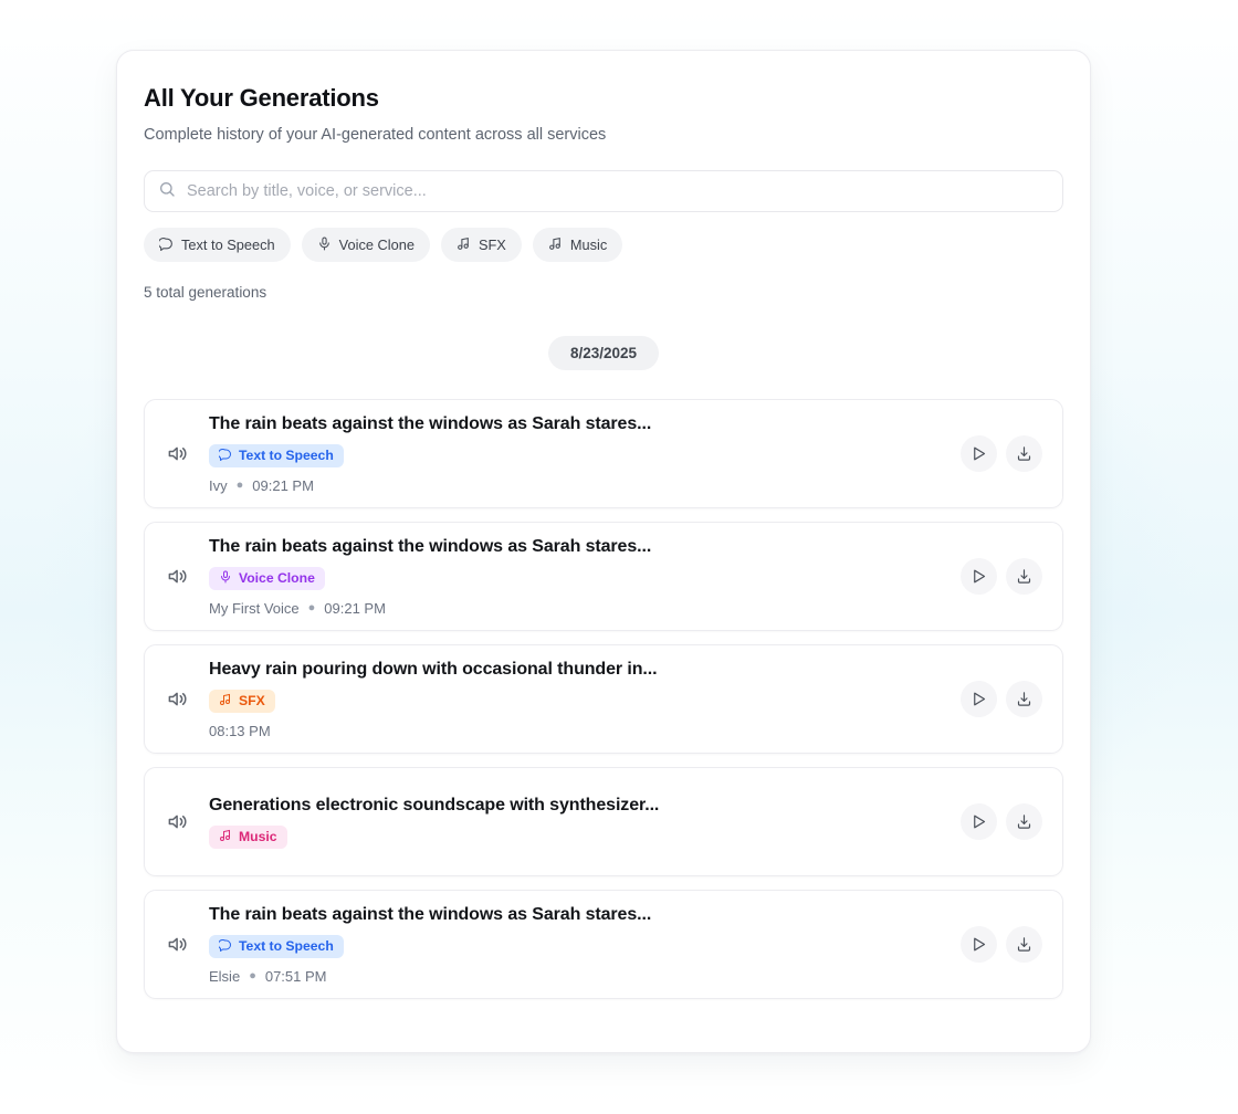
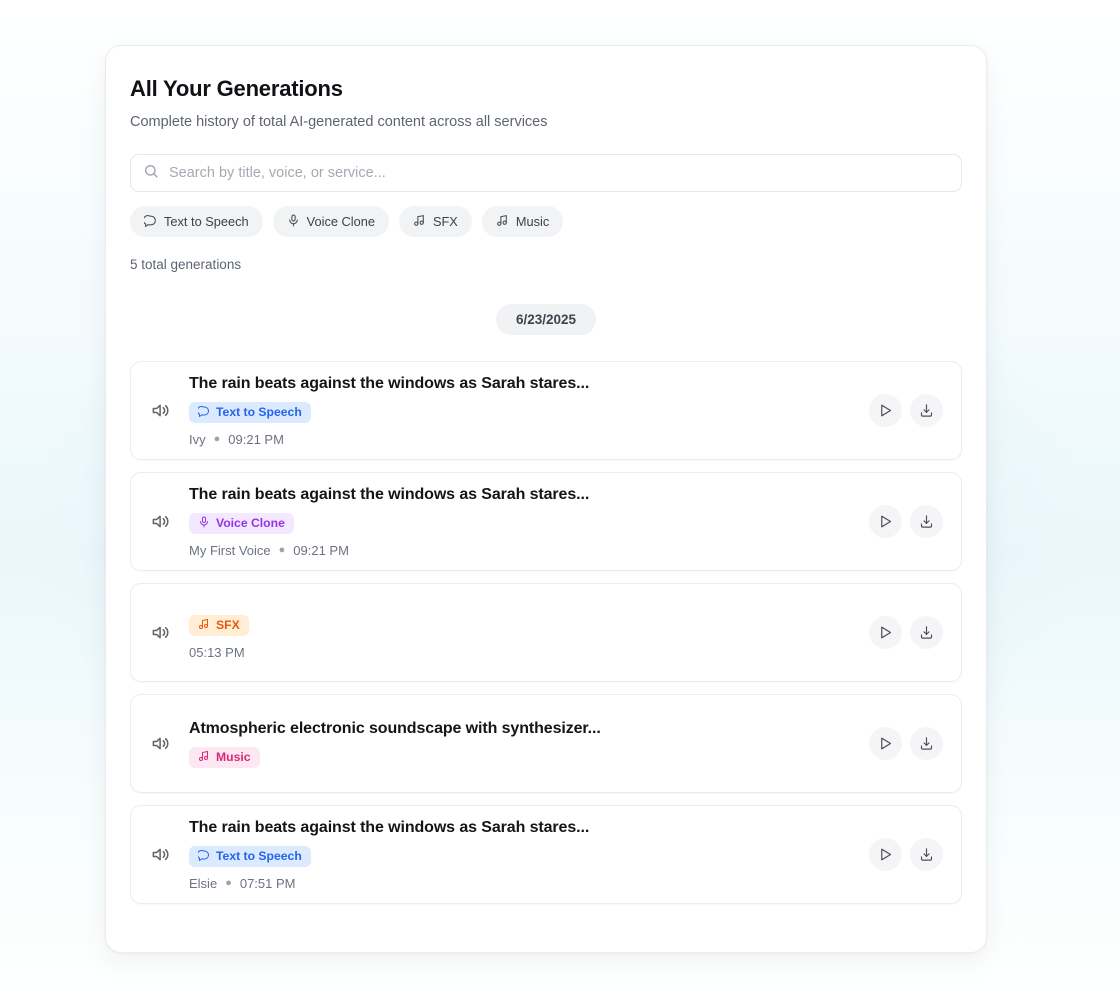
  All Your Generations
- Complete history of your AI-generated content across all services
+ Complete history of total AI-generated content across all services
  Search by title, voice, or service...
  Text to Speech
  Voice Clone
  SFX
  Music
  5 total generations
- 8/23/2025
+ 6/23/2025
  The rain beats against the windows as Sarah stares...
  Text to Speech
  Ivy
  ●
  09:21 PM
  The rain beats against the windows as Sarah stares...
  Voice Clone
  My First Voice
  ●
  09:21 PM
- Heavy rain pouring down with occasional thunder in...
  SFX
- 08:13 PM
+ 05:13 PM
- Generations electronic soundscape with synthesizer...
+ Atmospheric electronic soundscape with synthesizer...
  Music
  The rain beats against the windows as Sarah stares...
  Text to Speech
  Elsie
  ●
  07:51 PM
